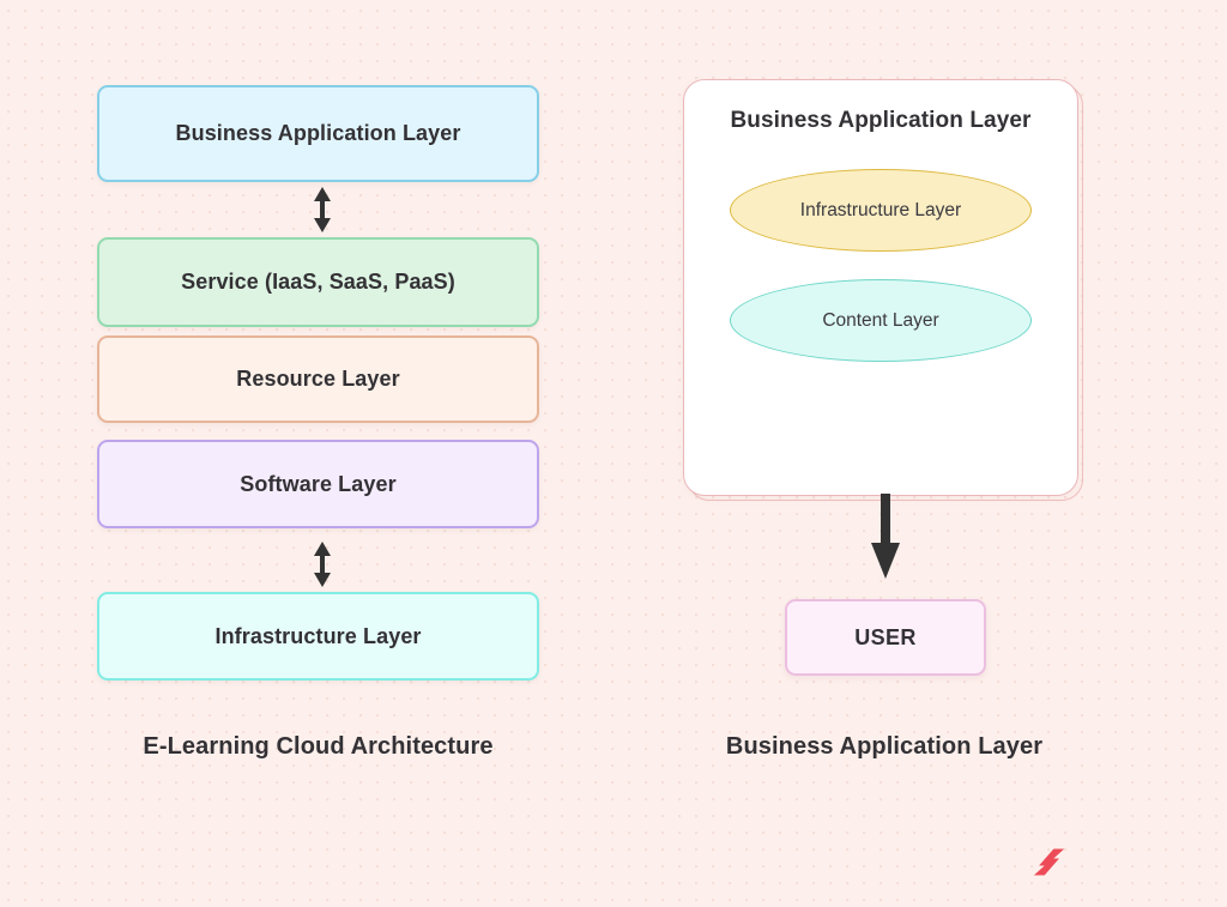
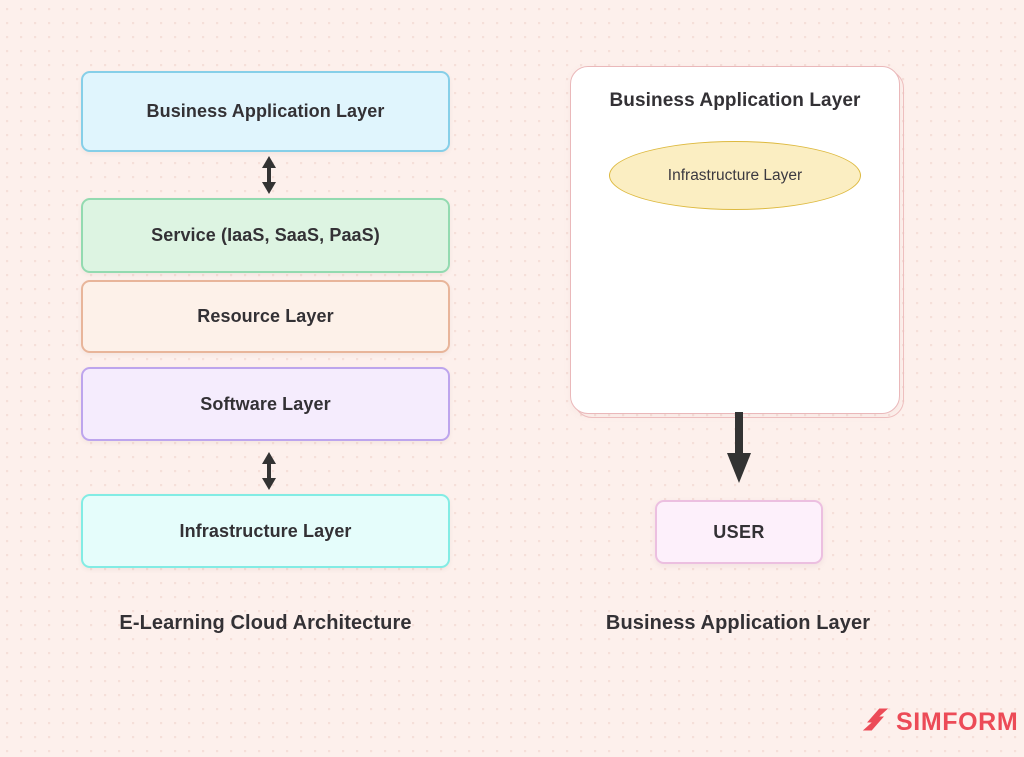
  Business Application Layer
  Service (IaaS, SaaS, PaaS)
  Resource Layer
  Software Layer
  Infrastructure Layer
  E-Learning Cloud Architecture
  Business Application Layer
  Infrastructure Layer
- Content Layer
  USER
  Business Application Layer
+ SIMFORM
